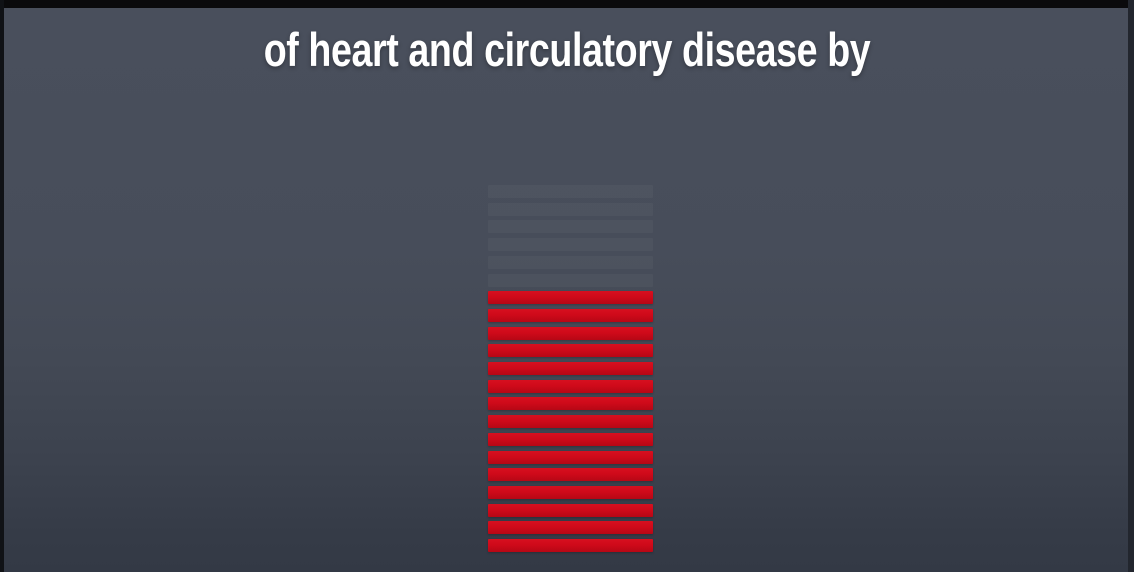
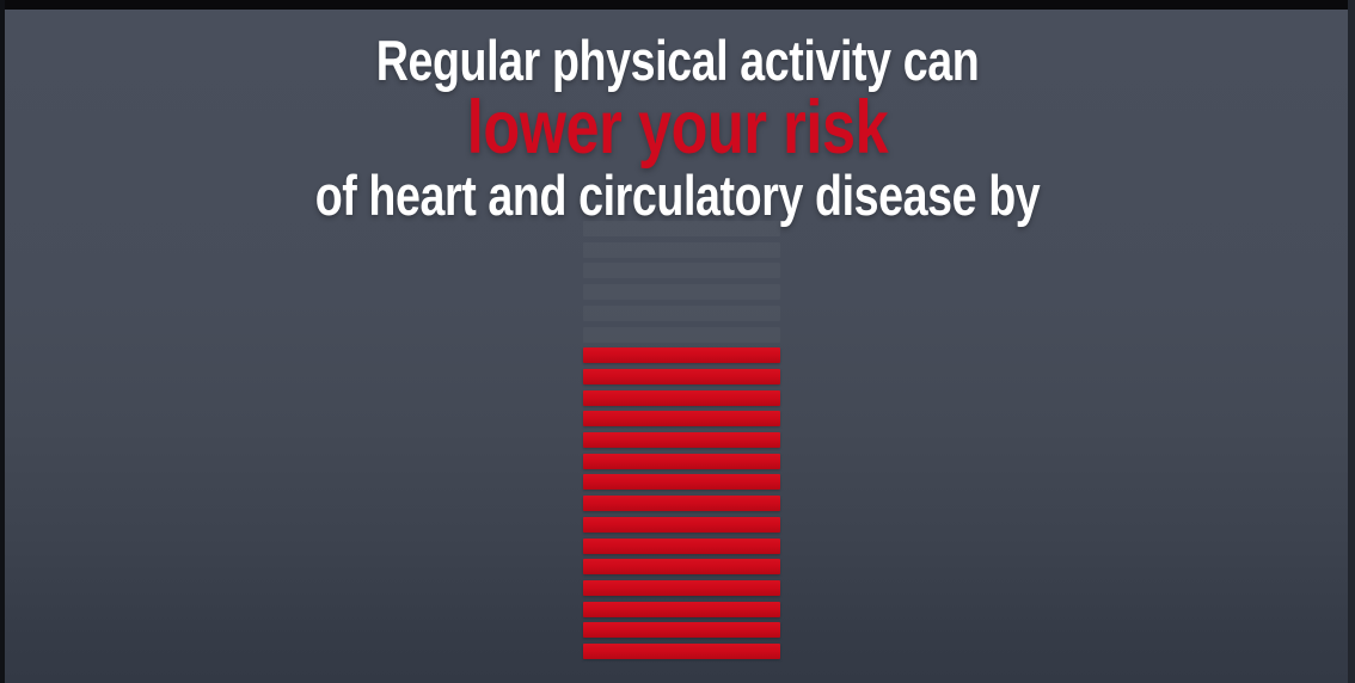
+ Regular physical activity can
+ lower your risk
  of heart and circulatory disease by
